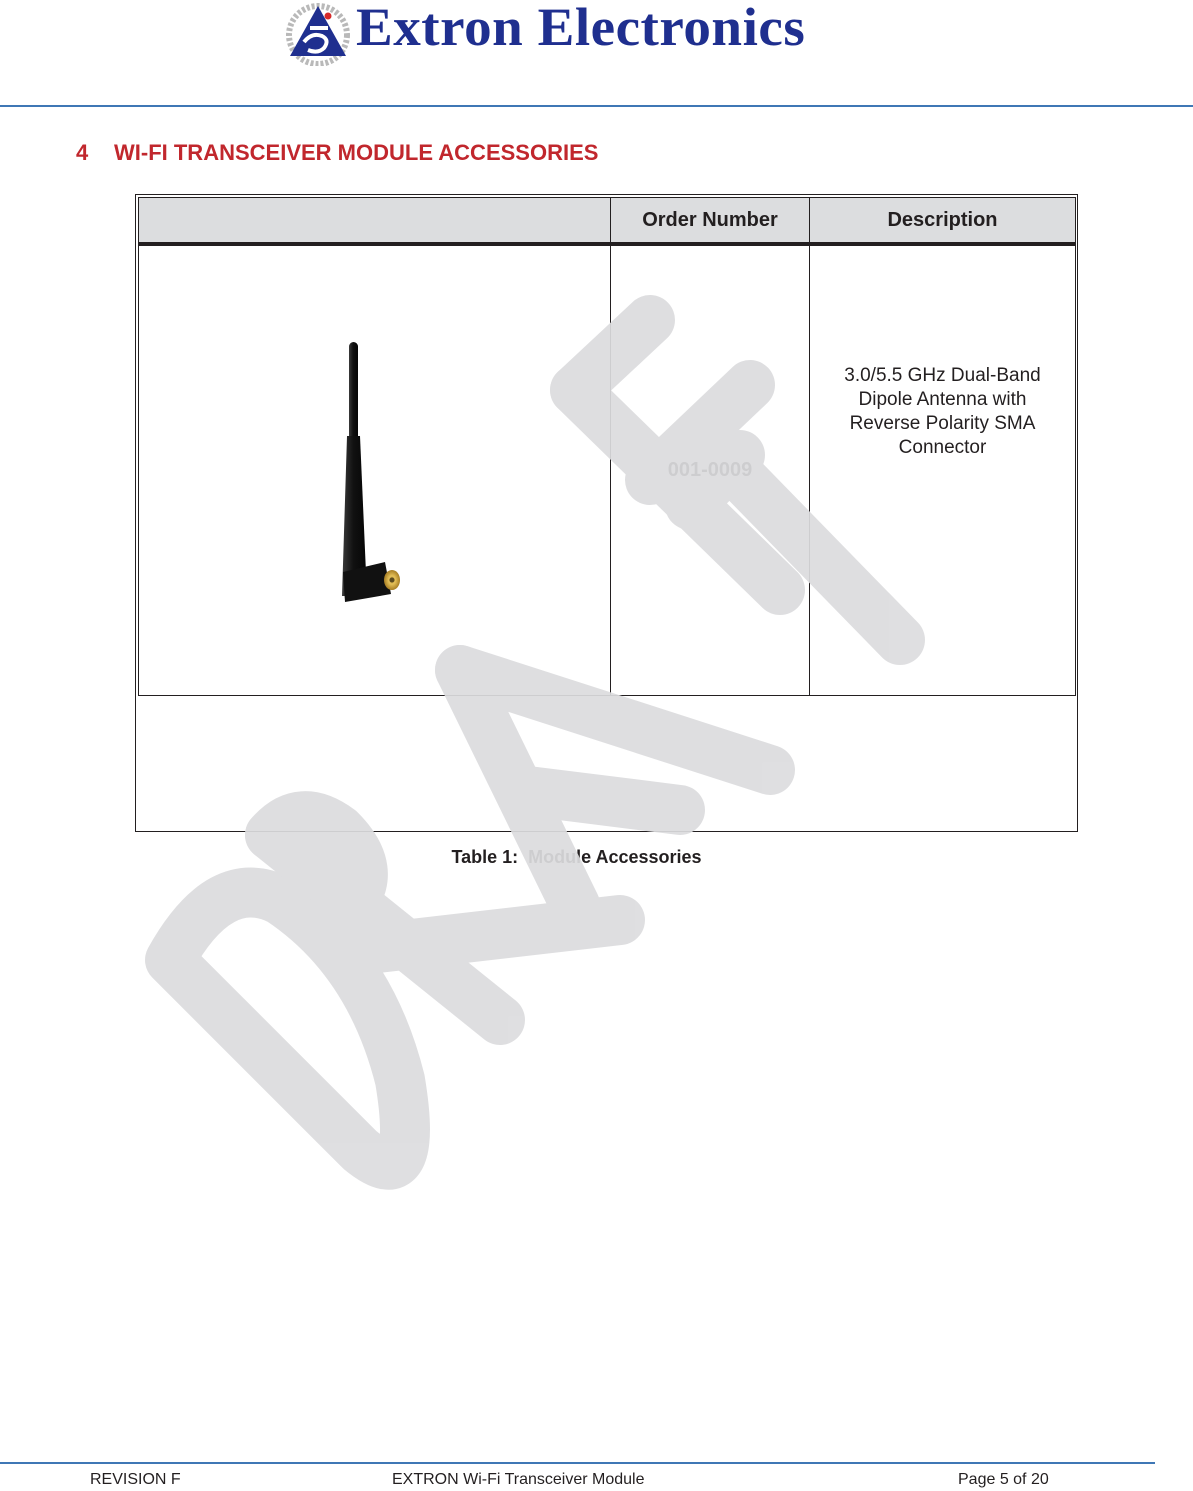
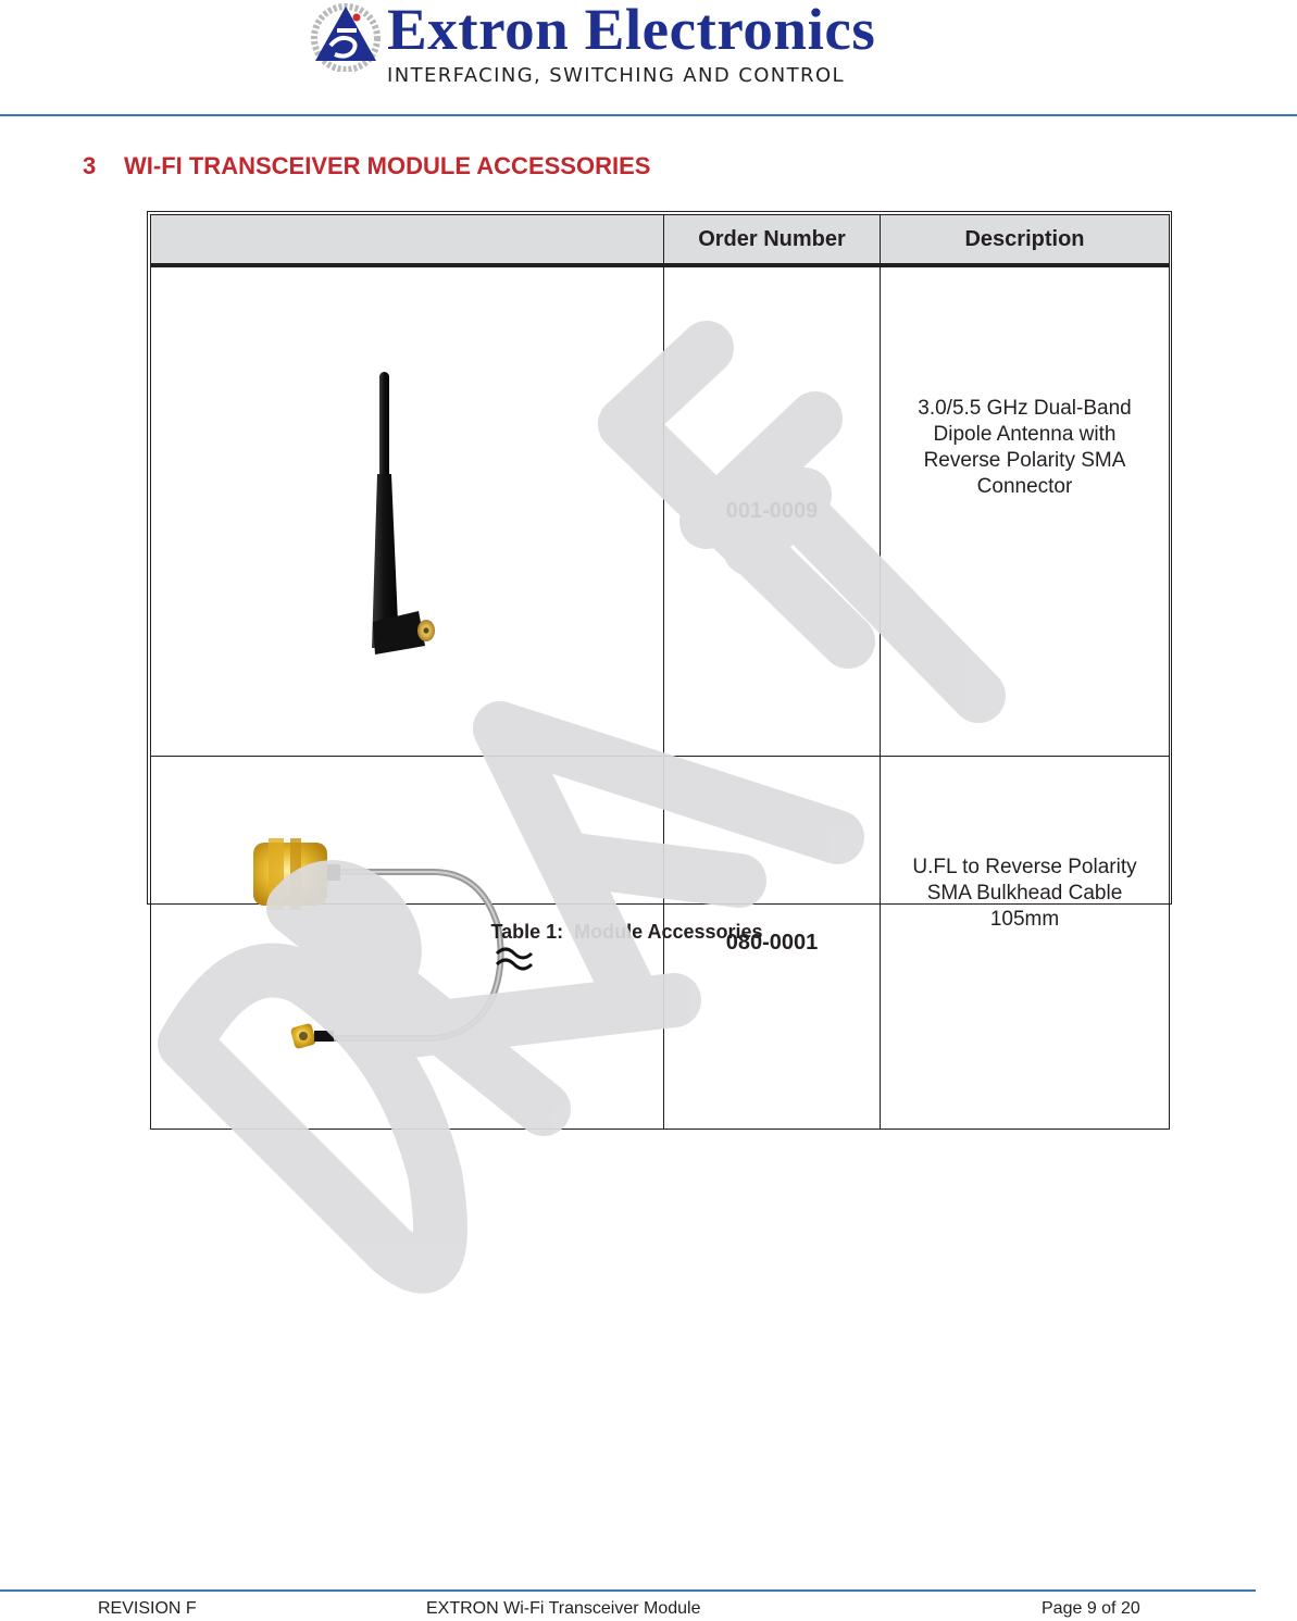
  Extron Electronics
+ INTERFACING, SWITCHING AND CONTROL
- 4 WI-FI TRANSCEIVER MODULE ACCESSORIES
+ 3 WI-FI TRANSCEIVER MODULE ACCESSORIES
  	Order Number	Description
  		3.0/5.5 GHz Dual-Band Dipole Antenna with Reverse Polarity SMA Connector
+ 	080-0001	U.FL to Reverse Polarity SMA Bulkhead Cable 105mm
  Table 1:e Accessories
  REVISION F
  EXTRON Wi-Fi Transceiver Module
- Page 5 of 20
+ Page 9 of 20
